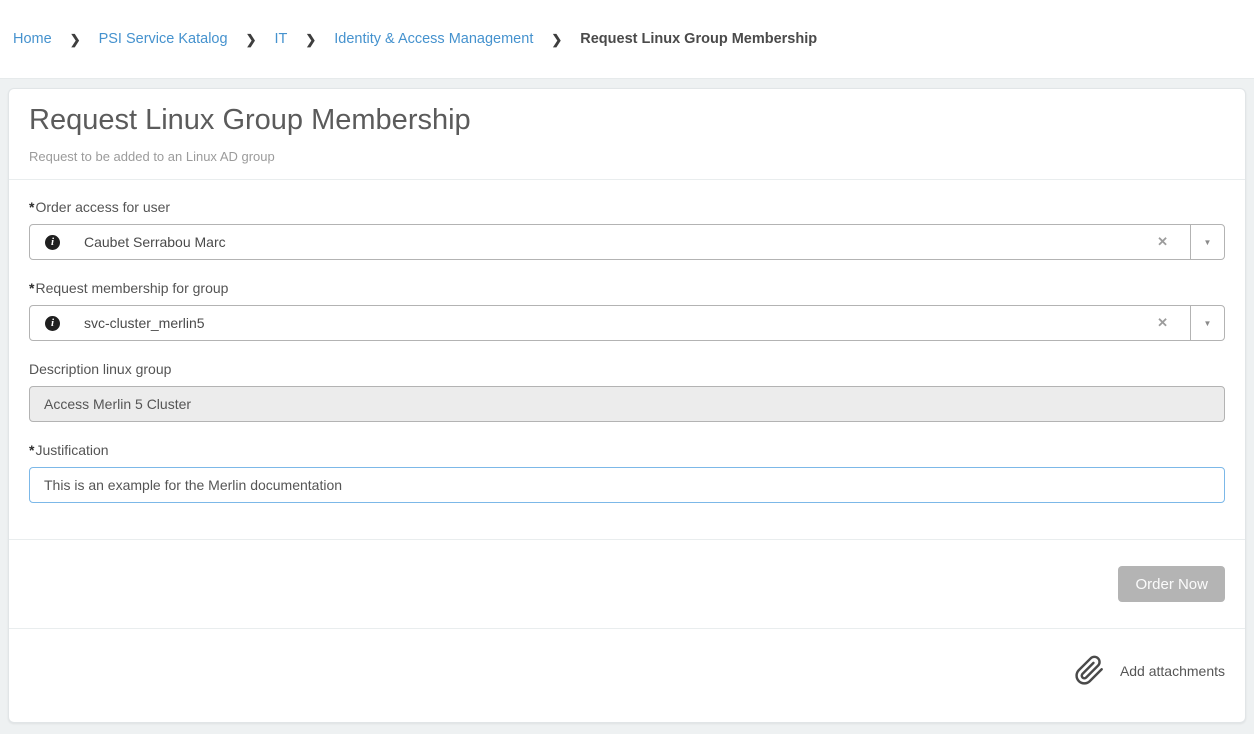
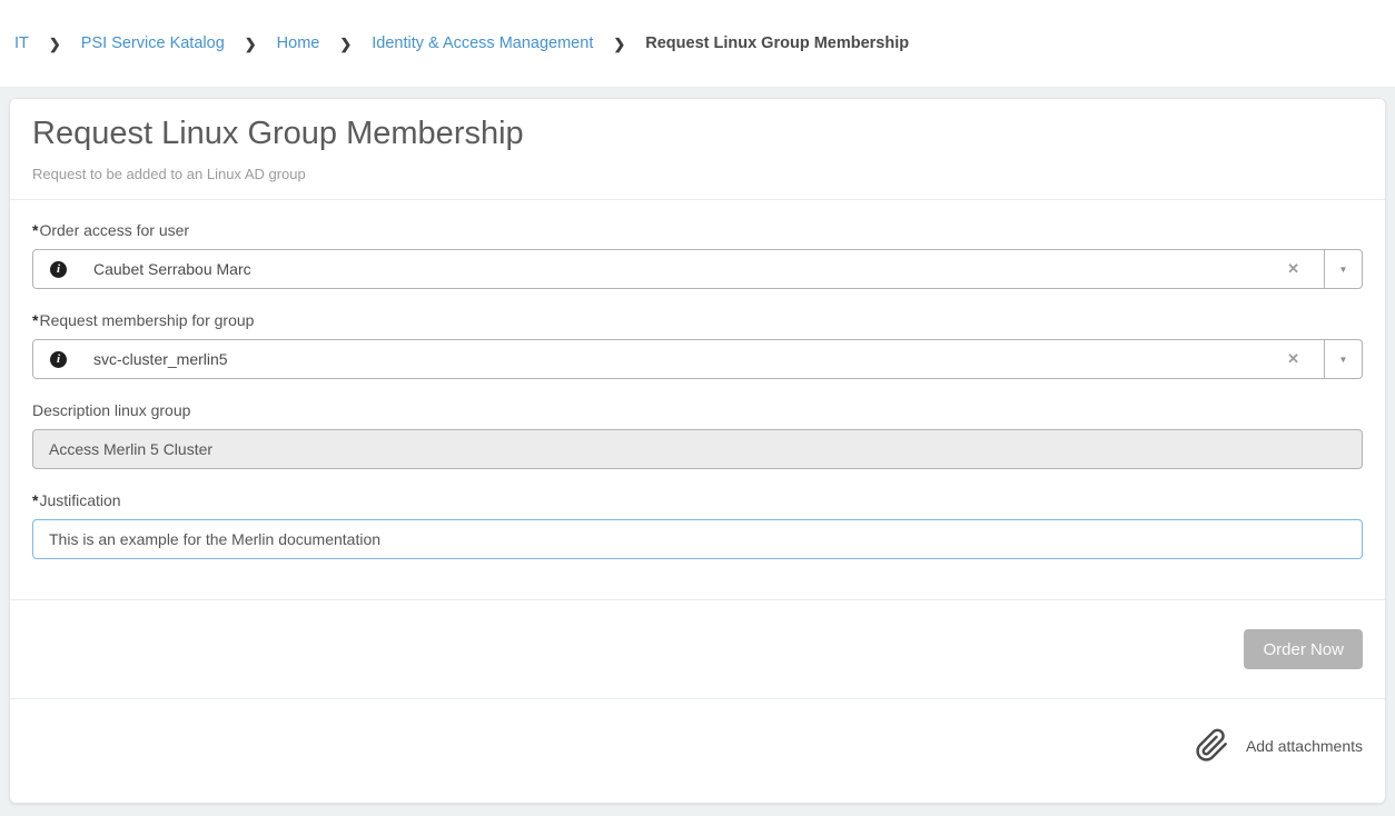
- Home
+ IT
  ❯
  PSI Service Katalog
  ❯
- IT
+ Home
  ❯
  Identity & Access Management
  ❯
  Request Linux Group Membership
  Request Linux Group Membership
  Request to be added to an Linux AD group
  *Order access for user
  i
  Caubet Serrabou Marc
  ✕
  ▼
  *Request membership for group
  i
  svc-cluster_merlin5
  ✕
  ▼
  Description linux group
  Access Merlin 5 Cluster
  *Justification
  This is an example for the Merlin documentation
  Order Now
  Add attachments
